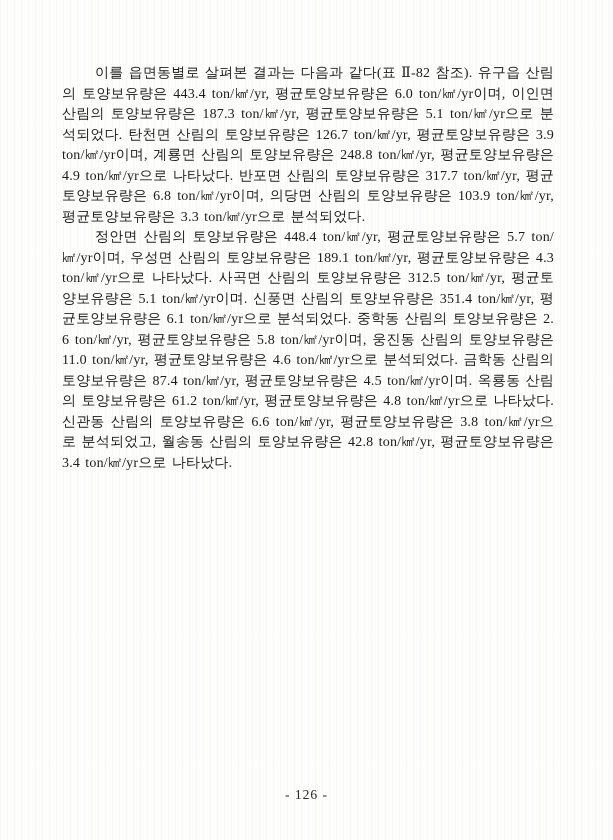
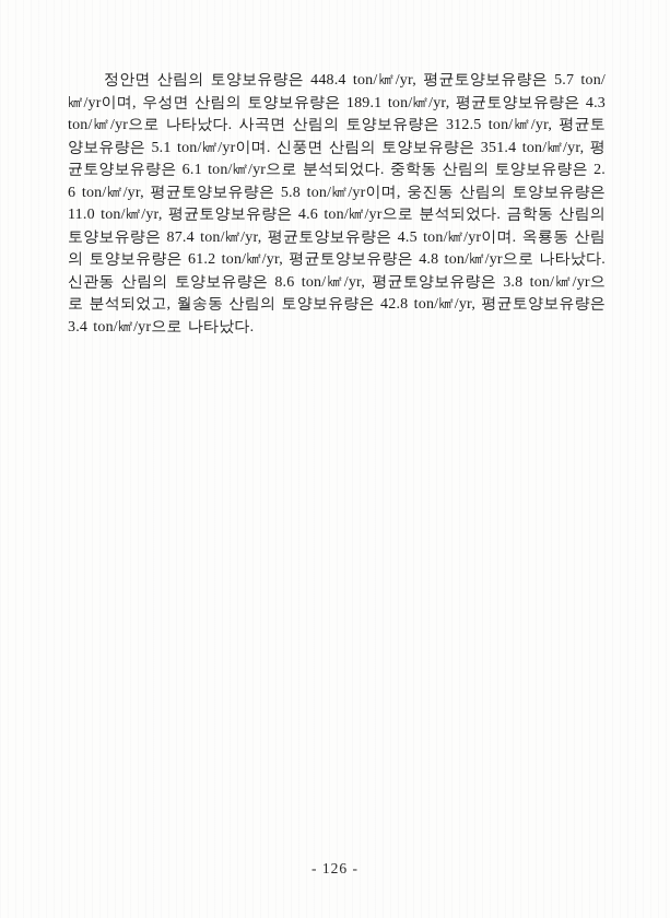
- 이를 읍면동별로 살펴본 결과는 다음과 같다(표 Ⅱ-82 참조). 유구읍 산림의 토양보유량은 443.4 ton/㎢/yr, 평균토양보유량은 6.0 ton/㎢/yr이며, 이인면 산림의 토양보유량은 187.3 ton/㎢/yr, 평균토양보유량은 5.1 ton/㎢/yr으로 분석되었다. 탄천면 산림의 토양보유량은 126.7 ton/㎢/yr, 평균토양보유량은 3.9 ton/㎢/yr이며, 계룡면 산림의 토양보유량은 248.8 ton/㎢/yr, 평균토양보유량은 4.9 ton/㎢/yr으로 나타났다. 반포면 산림의 토양보유량은 317.7 ton/㎢/yr, 평균토양보유량은 6.8 ton/㎢/yr이며, 의당면 산림의 토양보유량은 103.9 ton/㎢/yr, 평균토양보유량은 3.3 ton/㎢/yr으로 분석되었다.
- 정안면 산림의 토양보유량은 448.4 ton/㎢/yr, 평균토양보유량은 5.7 ton/㎢/yr이며, 우성면 산림의 토양보유량은 189.1 ton/㎢/yr, 평균토양보유량은 4.3 ton/㎢/yr으로 나타났다. 사곡면 산림의 토양보유량은 312.5 ton/㎢/yr, 평균토양보유량은 5.1 ton/㎢/yr이며. 신풍면 산림의 토양보유량은 351.4 ton/㎢/yr, 평균토양보유량은 6.1 ton/㎢/yr으로 분석되었다. 중학동 산림의 토양보유량은 2.6 ton/㎢/yr, 평균토양보유량은 5.8 ton/㎢/yr이며, 웅진동 산림의 토양보유량은 11.0 ton/㎢/yr, 평균토양보유량은 4.6 ton/㎢/yr으로 분석되었다. 금학동 산림의 토양보유량은 87.4 ton/㎢/yr, 평균토양보유량은 4.5 ton/㎢/yr이며. 옥룡동 산림의 토양보유량은 61.2 ton/㎢/yr, 평균토양보유량은 4.8 ton/㎢/yr으로 나타났다. 신관동 산림의 토양보유량은 6.6 ton/㎢/yr, 평균토양보유량은 3.8 ton/㎢/yr으로 분석되었고, 월송동 산림의 토양보유량은 42.8 ton/㎢/yr, 평균토양보유량은 3.4 ton/㎢/yr으로 나타났다.
+ 정안면 산림의 토양보유량은 448.4 ton/㎢/yr, 평균토양보유량은 5.7 ton/㎢/yr이며, 우성면 산림의 토양보유량은 189.1 ton/㎢/yr, 평균토양보유량은 4.3 ton/㎢/yr으로 나타났다. 사곡면 산림의 토양보유량은 312.5 ton/㎢/yr, 평균토양보유량은 5.1 ton/㎢/yr이며. 신풍면 산림의 토양보유량은 351.4 ton/㎢/yr, 평균토양보유량은 6.1 ton/㎢/yr으로 분석되었다. 중학동 산림의 토양보유량은 2.6 ton/㎢/yr, 평균토양보유량은 5.8 ton/㎢/yr이며, 웅진동 산림의 토양보유량은 11.0 ton/㎢/yr, 평균토양보유량은 4.6 ton/㎢/yr으로 분석되었다. 금학동 산림의 토양보유량은 87.4 ton/㎢/yr, 평균토양보유량은 4.5 ton/㎢/yr이며. 옥룡동 산림의 토양보유량은 61.2 ton/㎢/yr, 평균토양보유량은 4.8 ton/㎢/yr으로 나타났다. 신관동 산림의 토양보유량은 8.6 ton/㎢/yr, 평균토양보유량은 3.8 ton/㎢/yr으로 분석되었고, 월송동 산림의 토양보유량은 42.8 ton/㎢/yr, 평균토양보유량은 3.4 ton/㎢/yr으로 나타났다.
  - 126 -
